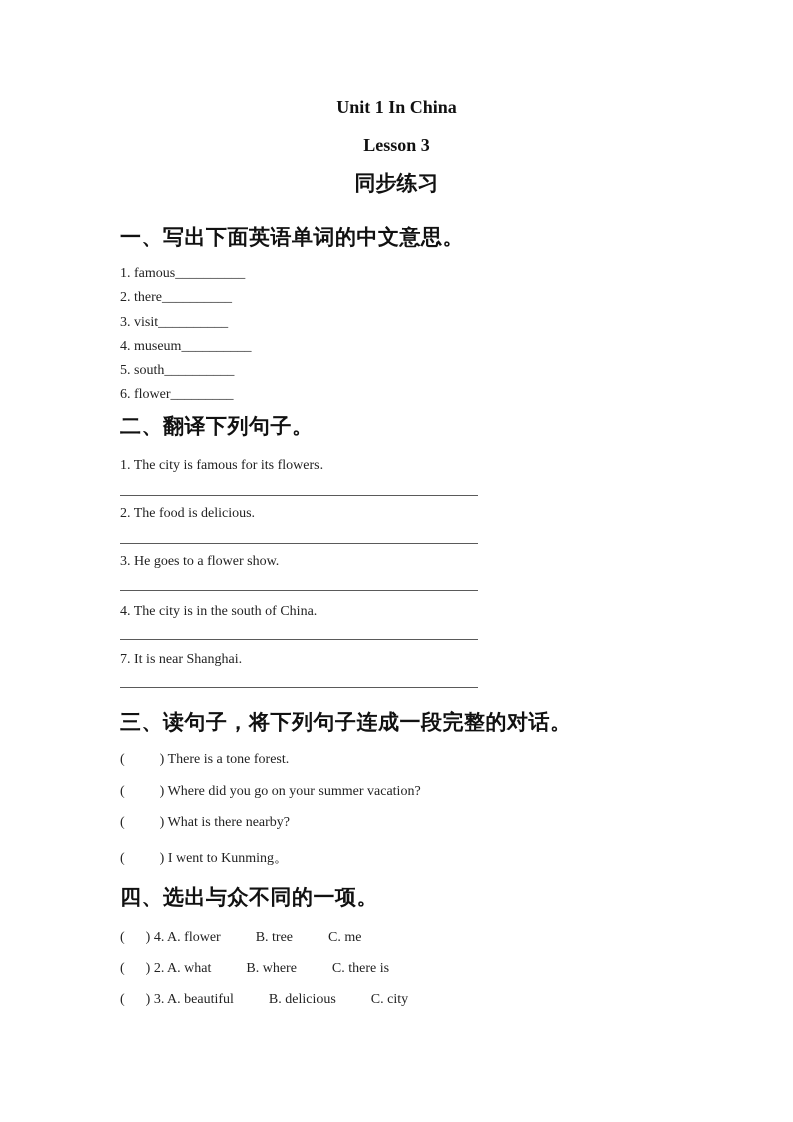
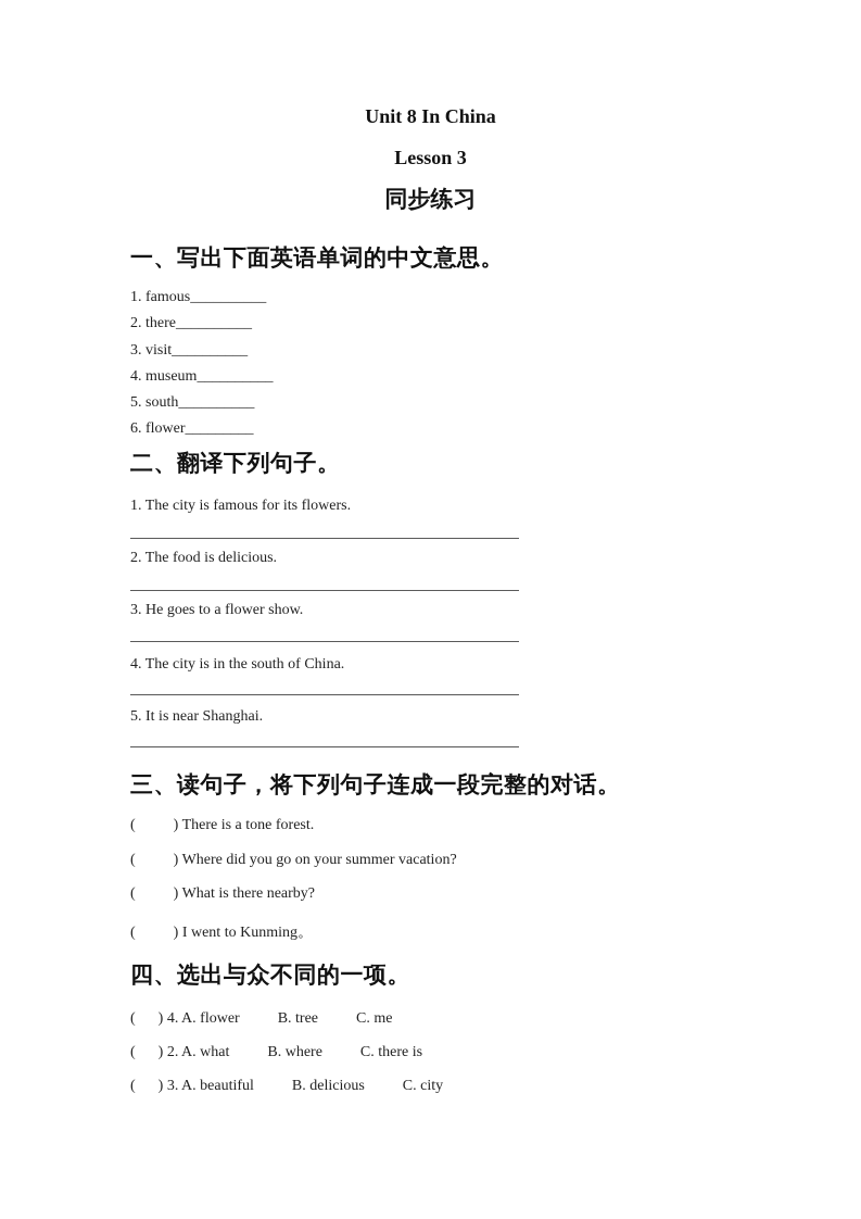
- Unit 1 In China
+ Unit 8 In China
  Lesson 3
  同步练习
  一、写出下面英语单词的中文意思。
  1. famous__________
  2. there__________
  3. visit__________
  4. museum__________
  5. south__________
  6. flower_________
  二、翻译下列句子。
  1. The city is famous for its flowers.
  2. The food is delicious.
  3. He goes to a flower show.
  4. The city is in the south of China.
- 7. It is near Shanghai.
+ 5. It is near Shanghai.
  三、读句子，将下列句子连成一段完整的对话。
  ( ) There is a tone forest.
  ( ) Where did you go on your summer vacation?
  ( ) What is there nearby?
  ( ) I went to Kunming。
  四、选出与众不同的一项。
  ( ) 4. A. flower B. tree C. me
  ( ) 2. A. what B. where C. there is
  ( ) 3. A. beautiful B. delicious C. city
